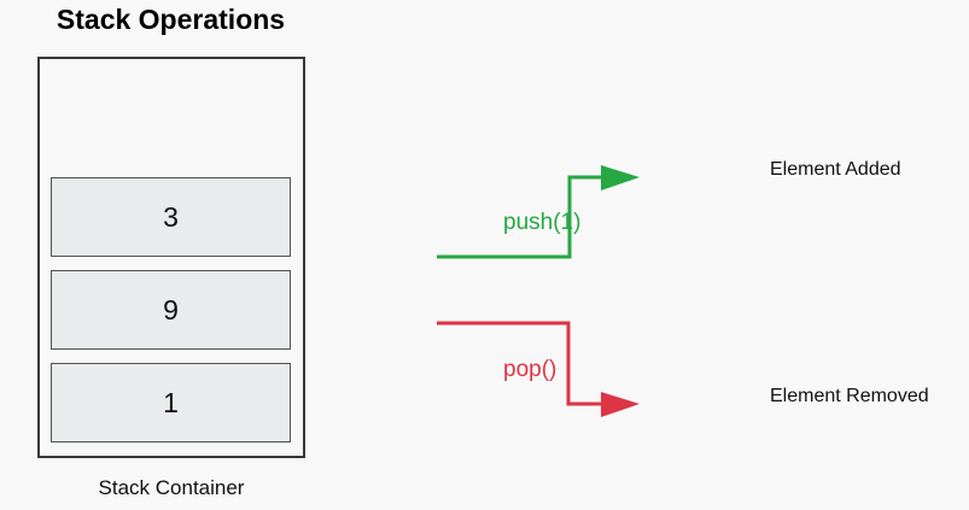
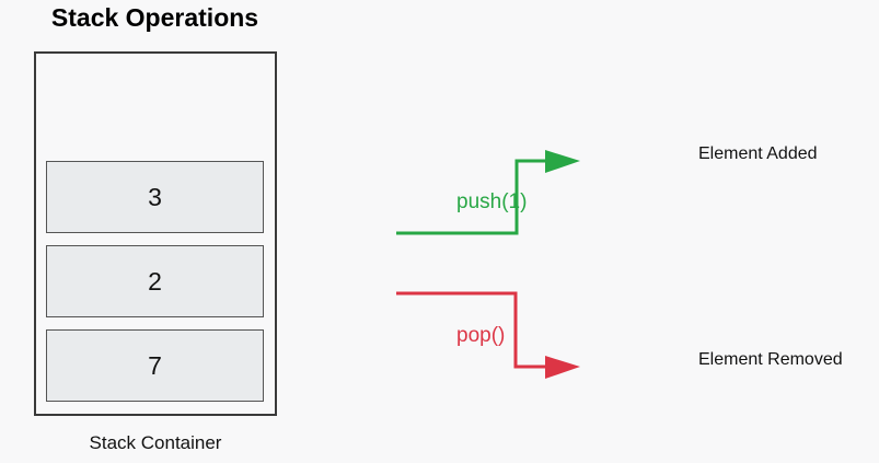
  Stack Operations
  3
- 9
+ 2
- 1
+ 7
  Stack Container
  push(1)
  pop()
  Element Added
  Element Removed
